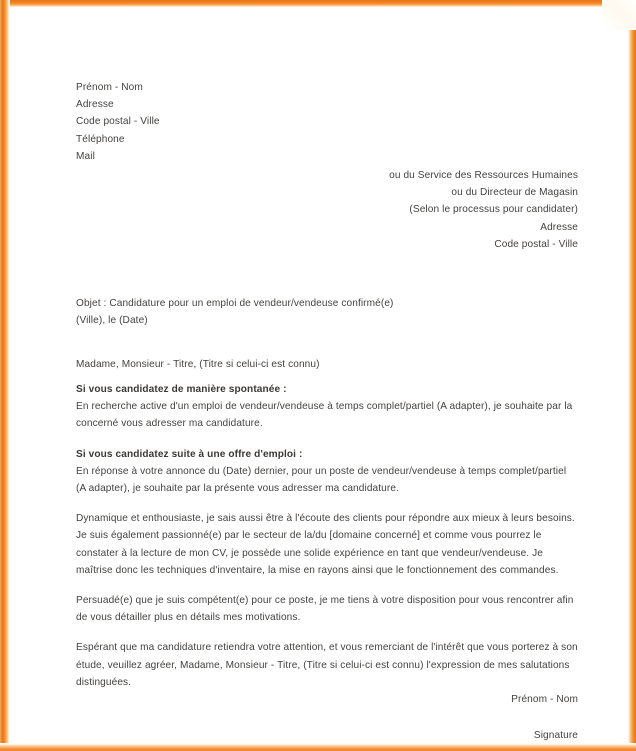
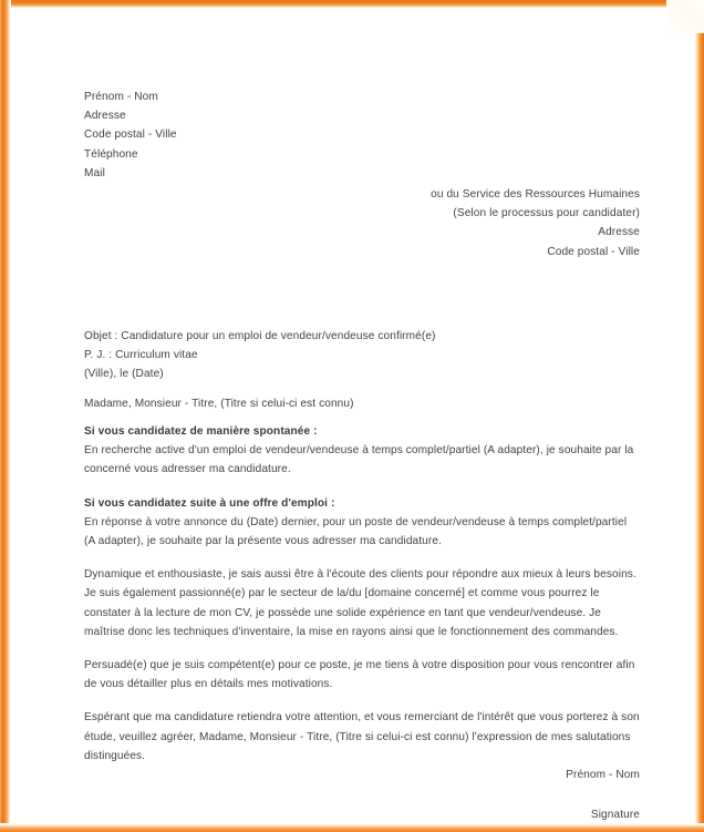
  Prénom - Nom
  Adresse
  Code postal - Ville
  Téléphone
  Mail
  ou du Service des Ressources Humaines
- ou du Directeur de Magasin
  (Selon le processus pour candidater)
  Adresse
  Code postal - Ville
  Objet : Candidature pour un emploi de vendeur/vendeuse confirmé(e)
+ P. J. : Curriculum vitae
  (Ville), le (Date)
  Madame, Monsieur - Titre, (Titre si celui-ci est connu)
  Si vous candidatez de manière spontanée :
  En recherche active d'un emploi de vendeur/vendeuse à temps complet/partiel (A adapter), je souhaite par la concerné vous adresser ma candidature.
  Si vous candidatez suite à une offre d'emploi :
  En réponse à votre annonce du (Date) dernier, pour un poste de vendeur/vendeuse à temps complet/partiel (A adapter), je souhaite par la présente vous adresser ma candidature.
  Dynamique et enthousiaste, je sais aussi être à l'écoute des clients pour répondre aux mieux à leurs besoins. Je suis également passionné(e) par le secteur de la/du [domaine concerné] et comme vous pourrez le constater à la lecture de mon CV, je possède une solide expérience en tant que vendeur/vendeuse. Je maîtrise donc les techniques d'inventaire, la mise en rayons ainsi que le fonctionnement des commandes.
  Persuadé(e) que je suis compétent(e) pour ce poste, je me tiens à votre disposition pour vous rencontrer afin de vous détailler plus en détails mes motivations.
  Espérant que ma candidature retiendra votre attention, et vous remerciant de l'intérêt que vous porterez à son étude, veuillez agréer, Madame, Monsieur - Titre, (Titre si celui-ci est connu) l'expression de mes salutations distinguées.
  Prénom - Nom
  Signature
